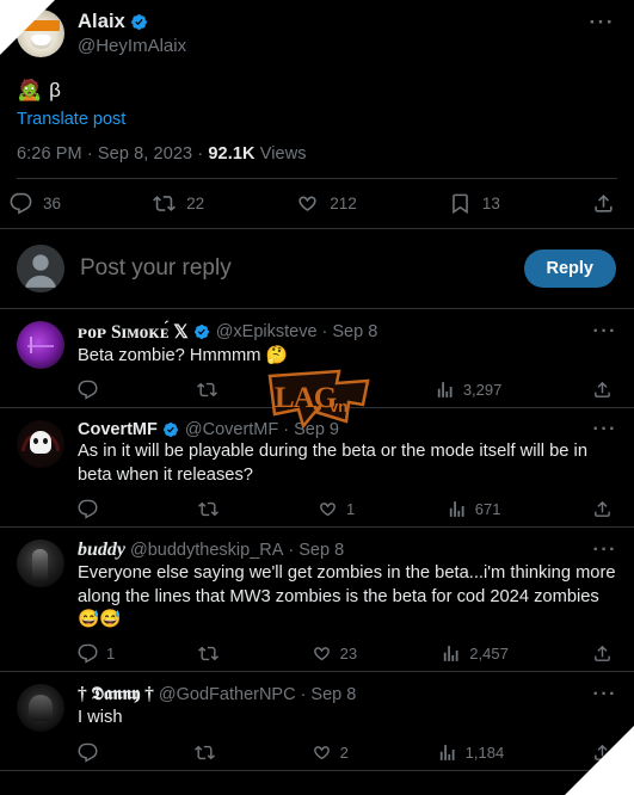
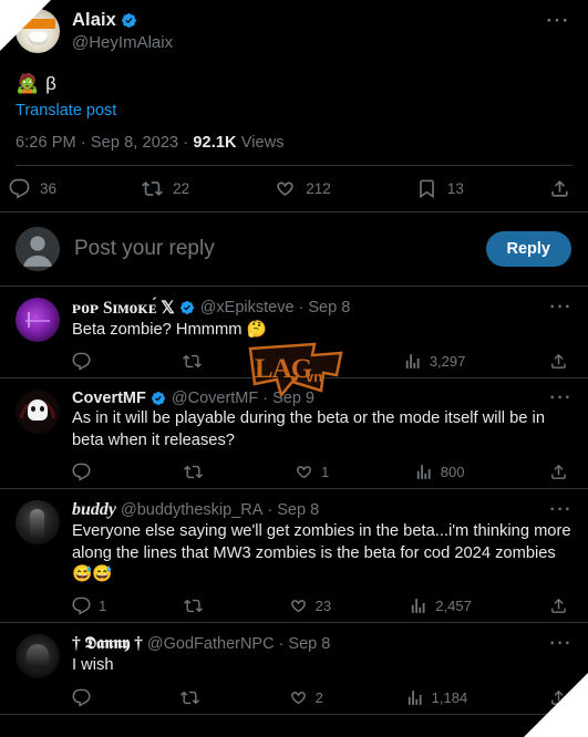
  Alaix
  @HeyImAlaix
  ···
  🧟
  β
  Translate post
  6:26 PM · Sep 8, 2023 · 92.1K Views
  36
  22
  212
  13
  Post your reply
  Reply
  ᴘᴏᴘ Sɪᴍᴏᴋᴇ́ 𝕏
  @xEpiksteve
  ·
  Sep 8
  ···
  Beta zombie? Hmmmm 🤔
  3,297
  CovertMF
  @CovertMF
  ·
  Sep 9
  ···
  As in it will be playable during the beta or the mode itself will be in beta when it releases?
  1
- 671
+ 800
  buddy
  @buddytheskip_RA
  ·
  Sep 8
  ···
  Everyone else saying we'll get zombies in the beta...i'm thinking more along the lines that MW3 zombies is the beta for cod 2024 zombies😅😅
  1
  23
  2,457
  † 𝕯𝖆𝖓𝖓𝖞 †
  @GodFatherNPC
  ·
  Sep 8
  ···
  I wish
  2
  1,184
  LAG
  ♥
  vn
